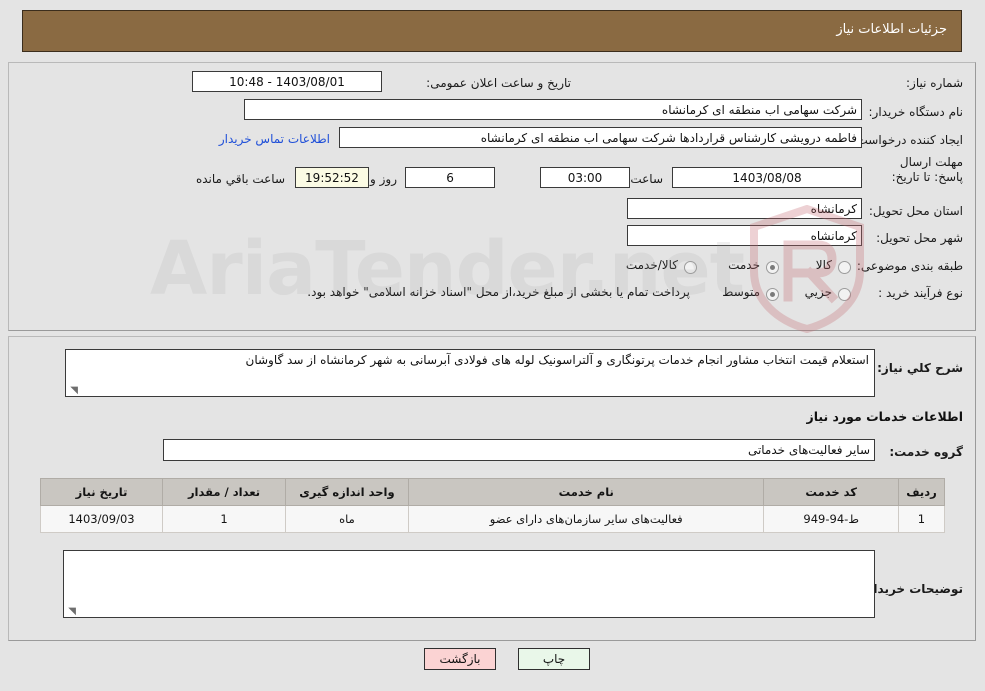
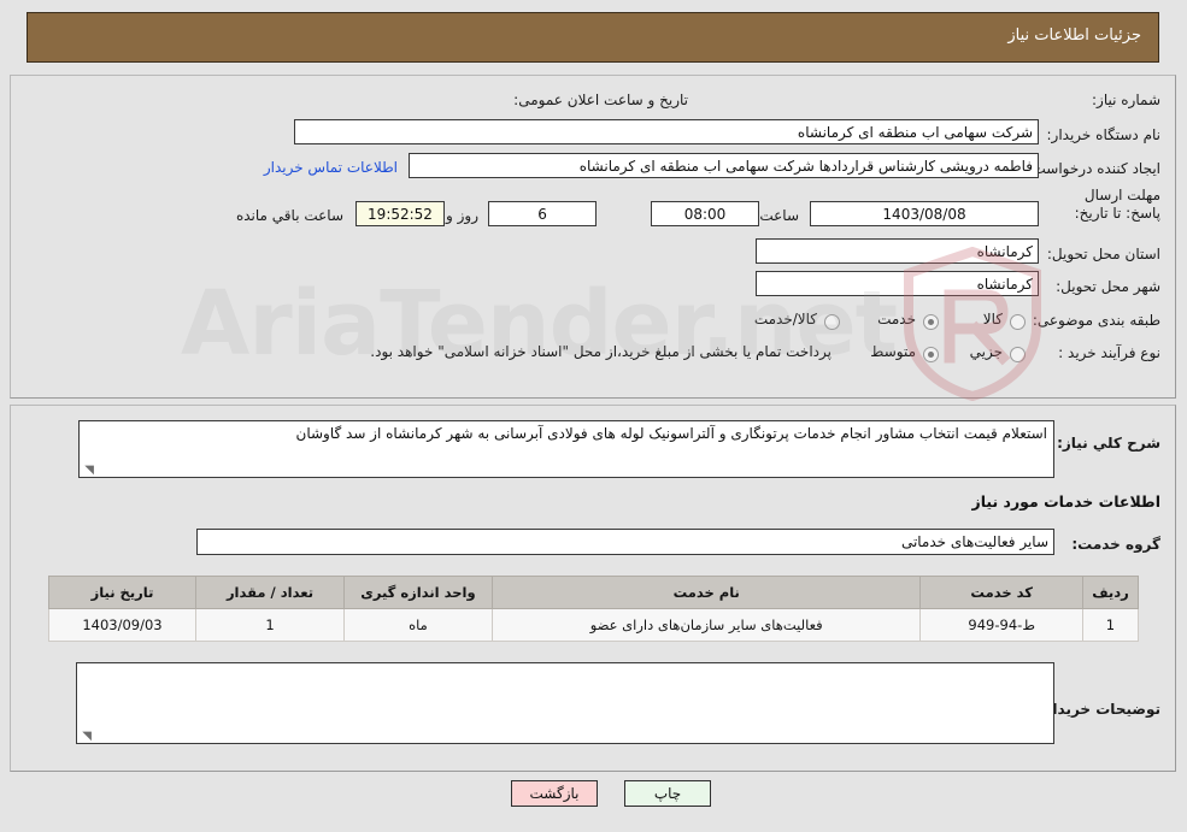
  جزئیات اطلاعات نیاز
  AriaTender.net
  شماره نیاز:
  تاریخ و ساعت اعلان عمومی:
- 1403/08/01 - 10:48
  نام دستگاه خریدار:
  شرکت سهامی اب منطقه ای کرمانشاه
  ایجاد کننده درخواست
  فاطمه درویشی کارشناس قراردادها شرکت سهامی اب منطقه ای کرمانشاه
  اطلاعات تماس خریدار
  مهلت ارسال پاسخ: تا تاریخ:
  1403/08/08
  ساعت
- 03:00
+ 08:00
  6
  روز و
  19:52:52
  ساعت باقي مانده
  استان محل تحویل:
  کرمانشاه
  شهر محل تحویل:
  کرمانشاه
  طبقه بندی موضوعی:
  کالا
  خدمت
  کالا/خدمت
  نوع فرآیند خرید :
  جزیي
  متوسط
  پرداخت تمام یا بخشی از مبلغ خرید،از محل "اسناد خزانه اسلامی" خواهد بود.
  شرح کلي نياز:
  استعلام قیمت انتخاب مشاور انجام خدمات پرتونگاری و آلتراسونیک لوله های فولادی آبرسانی به شهر کرمانشاه از سد گاوشان
  ◥
  اطلاعات خدمات مورد نیاز
  گروه خدمت:
  سایر فعالیت‌های خدماتی
  توضیحات خریدا
  ◥
  ردیف	کد خدمت	نام خدمت	واحد اندازه گیری	تعداد / مقدار	تاریخ نیاز
  1	ط-94-949	فعالیت‌های سایر سازمان‌های دارای عضو	ماه	1	1403/09/03
  چاپ
  بازگشت
